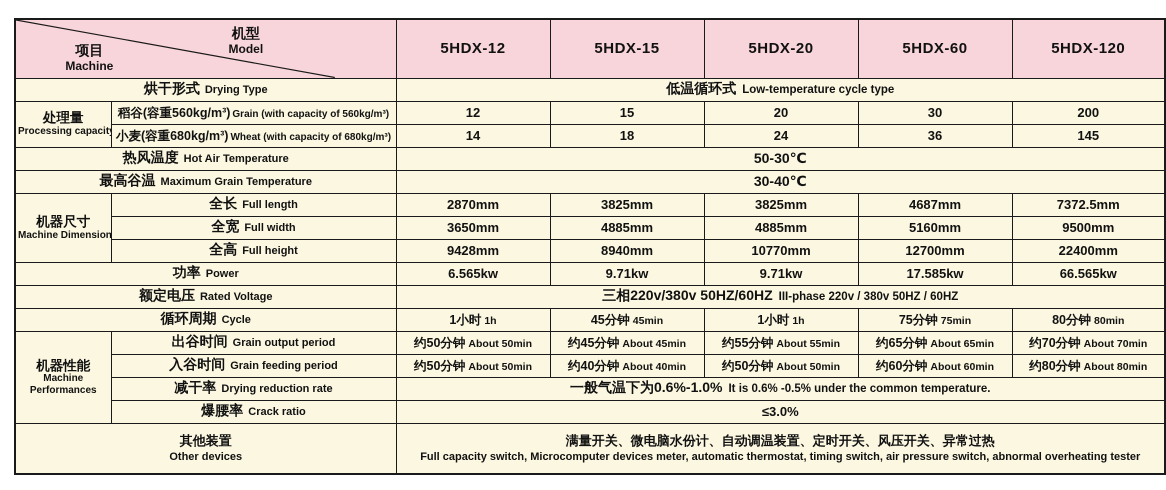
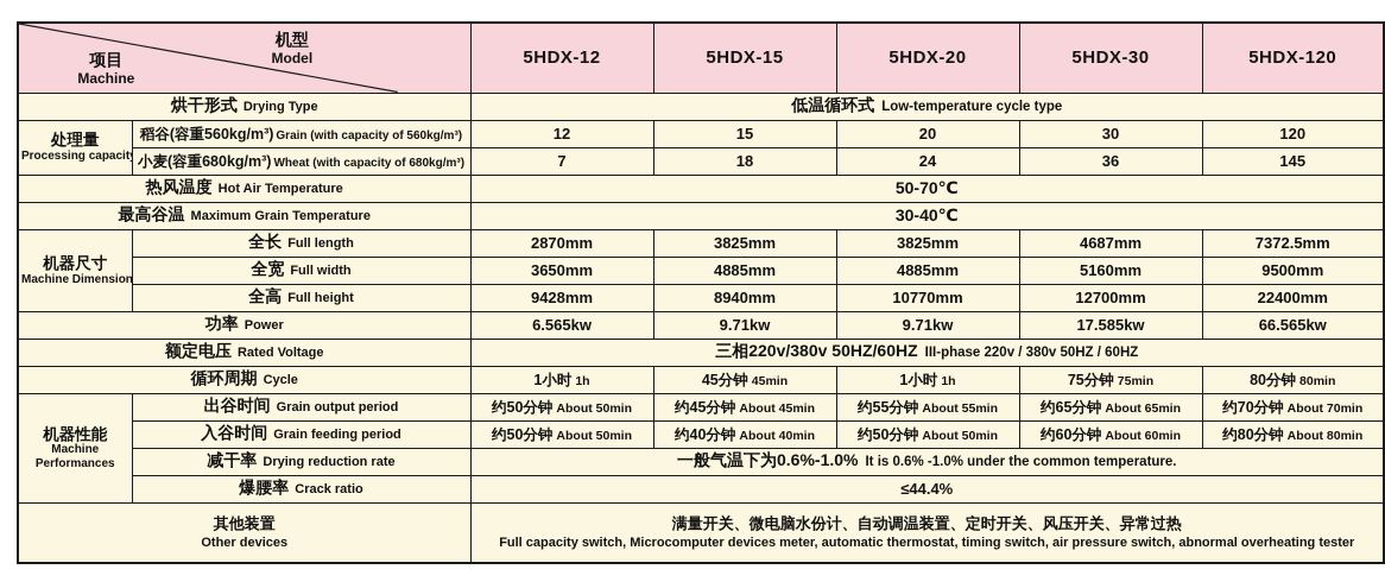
- 机型 Model 项目 Machine	5HDX-12	5HDX-15	5HDX-20	5HDX-60	5HDX-120
+ 机型 Model 项目 Machine	5HDX-12	5HDX-15	5HDX-20	5HDX-30	5HDX-120
  烘干形式 Drying Type	低温循环式 Low-temperature cycle type
- 处理量 Processing capacit	稻谷(容重560kg/m³) Grain (with capacity of 560kg/m³)	12	15	20	30	200
+ 处理量 Processing capacit	稻谷(容重560kg/m³) Grain (with capacity of 560kg/m³)	12	15	20	30	120
- 小麦(容重680kg/m³) Wheat (with capacity of 680kg/m³)	14	18	24	36	145
+ 小麦(容重680kg/m³) Wheat (with capacity of 680kg/m³)	7	18	24	36	145
- 热风温度 Hot Air Temperature	50-30℃
+ 热风温度 Hot Air Temperature	50-70℃
  最高谷温 Maximum Grain Temperature	30-40℃
  机器尺寸 Machine Dimension	全长 Full length	2870mm	3825mm	3825mm	4687mm	7372.5mm
  全宽 Full width	3650mm	4885mm	4885mm	5160mm	9500mm
  全高 Full height	9428mm	8940mm	10770mm	12700mm	22400mm
  功率 Power	6.565kw	9.71kw	9.71kw	17.585kw	66.565kw
  额定电压 Rated Voltage	三相220v/380v 50HZ/60HZ III-phase 220v / 380v 50HZ / 60HZ
  循环周期 Cycle	1小时 1h	45分钟 45min	1小时 1h	75分钟 75min	80分钟 80min
  机器性能 Machine Performances	出谷时间 Grain output period	约50分钟 About 50min	约45分钟 About 45min	约55分钟 About 55min	约65分钟 About 65min	约70分钟 About 70min
  入谷时间 Grain feeding period	约50分钟 About 50min	约40分钟 About 40min	约50分钟 About 50min	约60分钟 About 60min	约80分钟 About 80min
- 减干率 Drying reduction rate	一般气温下为0.6%-1.0% It is 0.6% -0.5% under the common temperature.
+ 减干率 Drying reduction rate	一般气温下为0.6%-1.0% It is 0.6% -1.0% under the common temperature.
- 爆腰率 Crack ratio	≤3.0%
+ 爆腰率 Crack ratio	≤44.4%
  其他装置 Other devices	满量开关、微电脑水份计、自动调温装置、定时开关、风压开关、异常过热 Full capacity switch, Microcomputer devices meter, automatic thermostat, timing switch, air pressure switch, abnormal overheating tester
